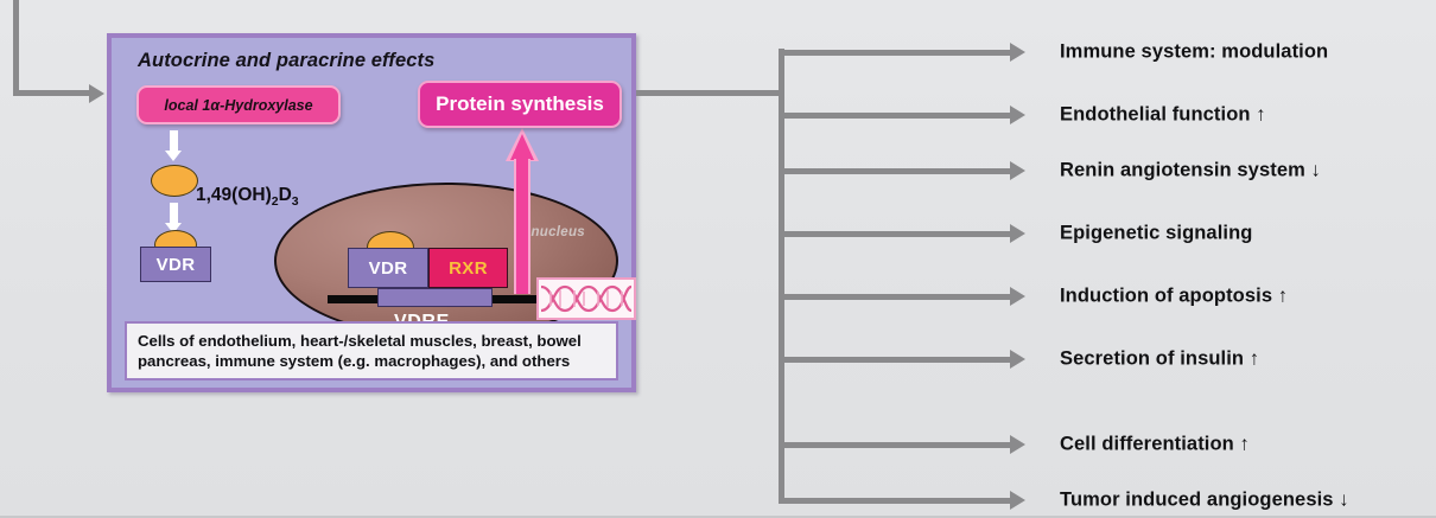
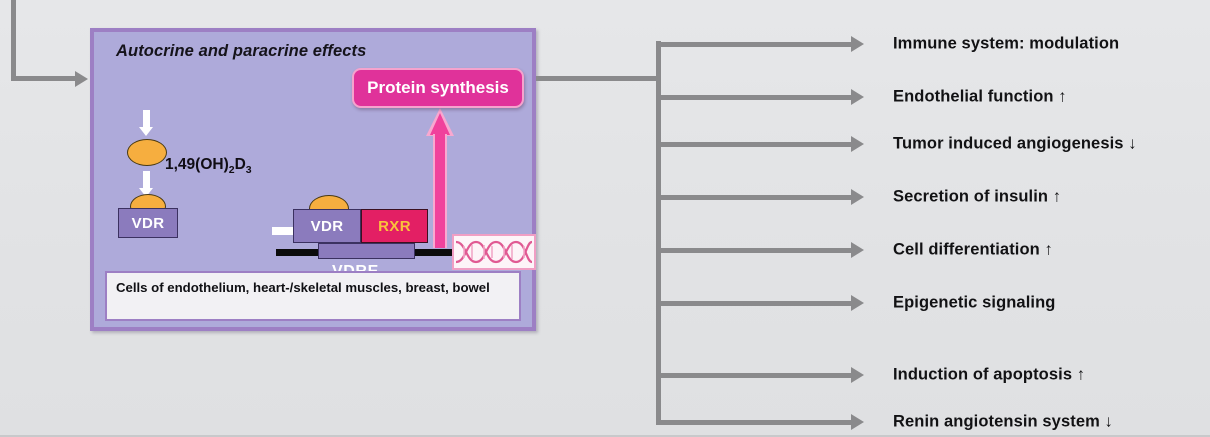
  Autocrine and paracrine effects
- local 1α-Hydroxylase
  1,49(OH)2D3
  VDR
- nucleus
  VDR
  RXR
  Protein synthesis
  Cells of endothelium, heart-/skeletal muscles, breast, bowel
- pancreas, immune system (e.g. macrophages), and others
  Immune system: modulation
  Endothelial function ↑
- Renin angiotensin system ↓
+ Tumor induced angiogenesis ↓
- Epigenetic signaling
+ Secretion of insulin ↑
- Induction of apoptosis ↑
+ Cell differentiation ↑
- Secretion of insulin ↑
+ Epigenetic signaling
- Cell differentiation ↑
+ Induction of apoptosis ↑
- Tumor induced angiogenesis ↓
+ Renin angiotensin system ↓
